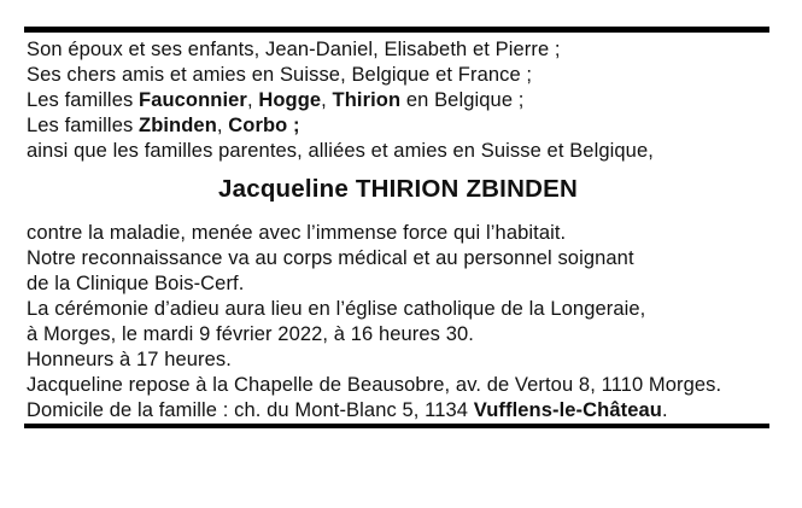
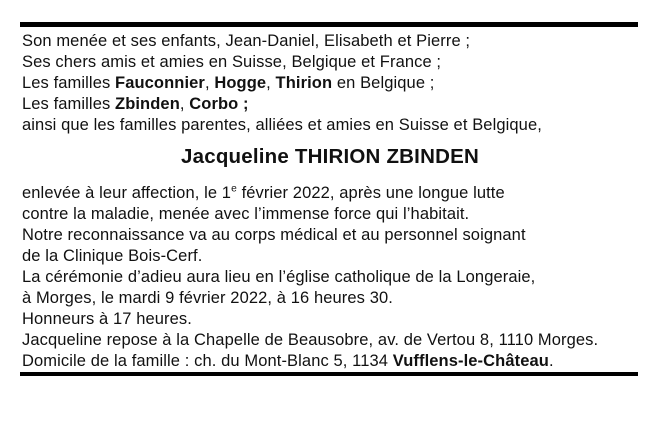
- Son époux et ses enfants, Jean-Daniel, Elisabeth et Pierre ;
+ Son menée et ses enfants, Jean-Daniel, Elisabeth et Pierre ;
  Ses chers amis et amies en Suisse, Belgique et France ;
  Les familles Fauconnier, Hogge, Thirion en Belgique ;
  Les familles Zbinden, Corbo ;
  ainsi que les familles parentes, alliées et amies en Suisse et Belgique,
  Jacqueline THIRION ZBINDEN
+ enlevée à leur affection, le 1e février 2022, après une longue lutte
  contre la maladie, menée avec l’immense force qui l’habitait.
  Notre reconnaissance va au corps médical et au personnel soignant
  de la Clinique Bois-Cerf.
  La cérémonie d’adieu aura lieu en l’église catholique de la Longeraie,
  à Morges, le mardi 9 février 2022, à 16 heures 30.
  Honneurs à 17 heures.
  Jacqueline repose à la Chapelle de Beausobre, av. de Vertou 8, 1110 Morges.
  Domicile de la famille : ch. du Mont-Blanc 5, 1134 Vufflens-le-Château.
